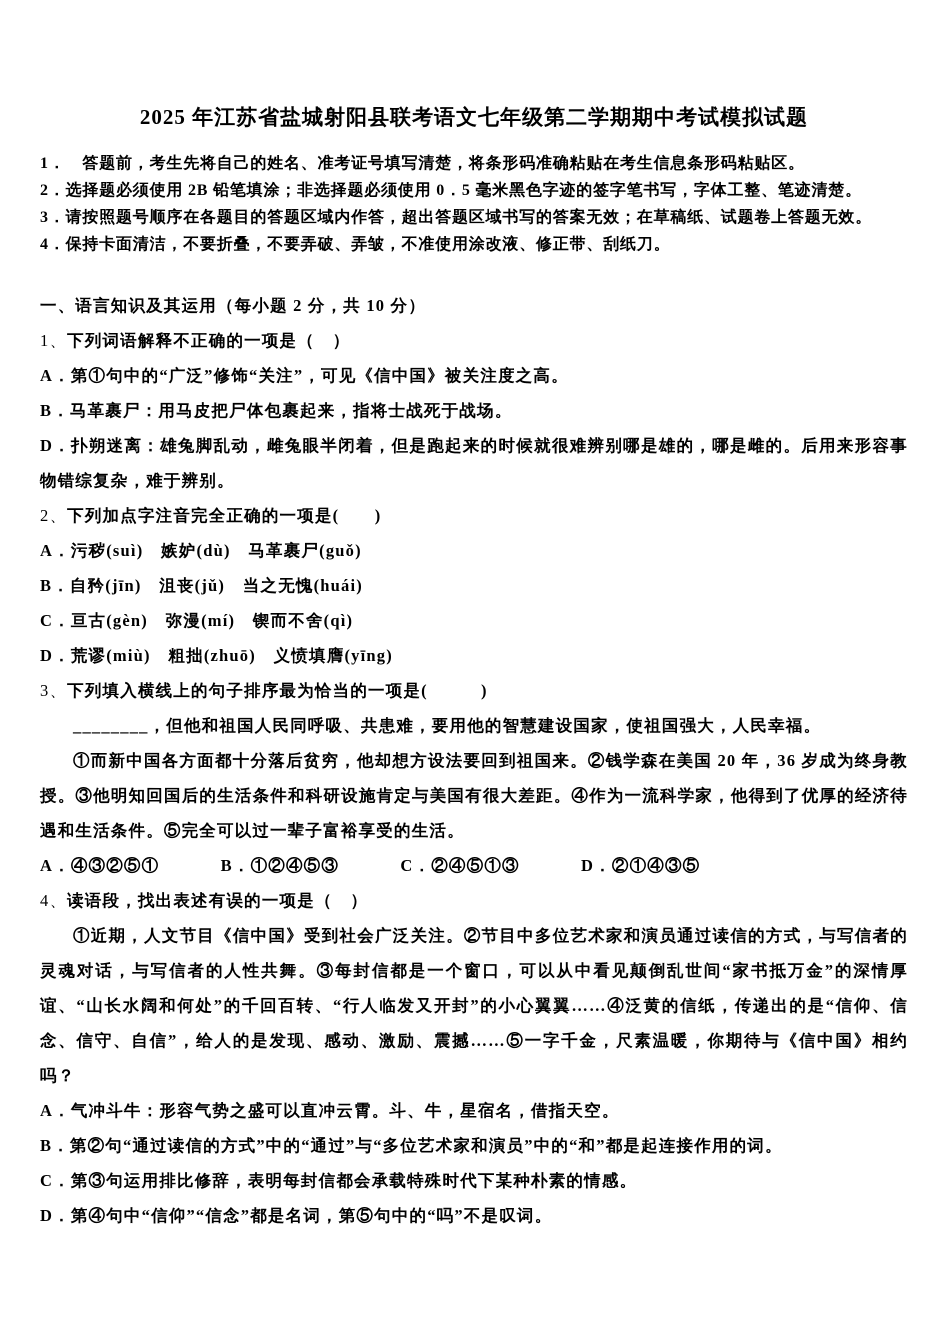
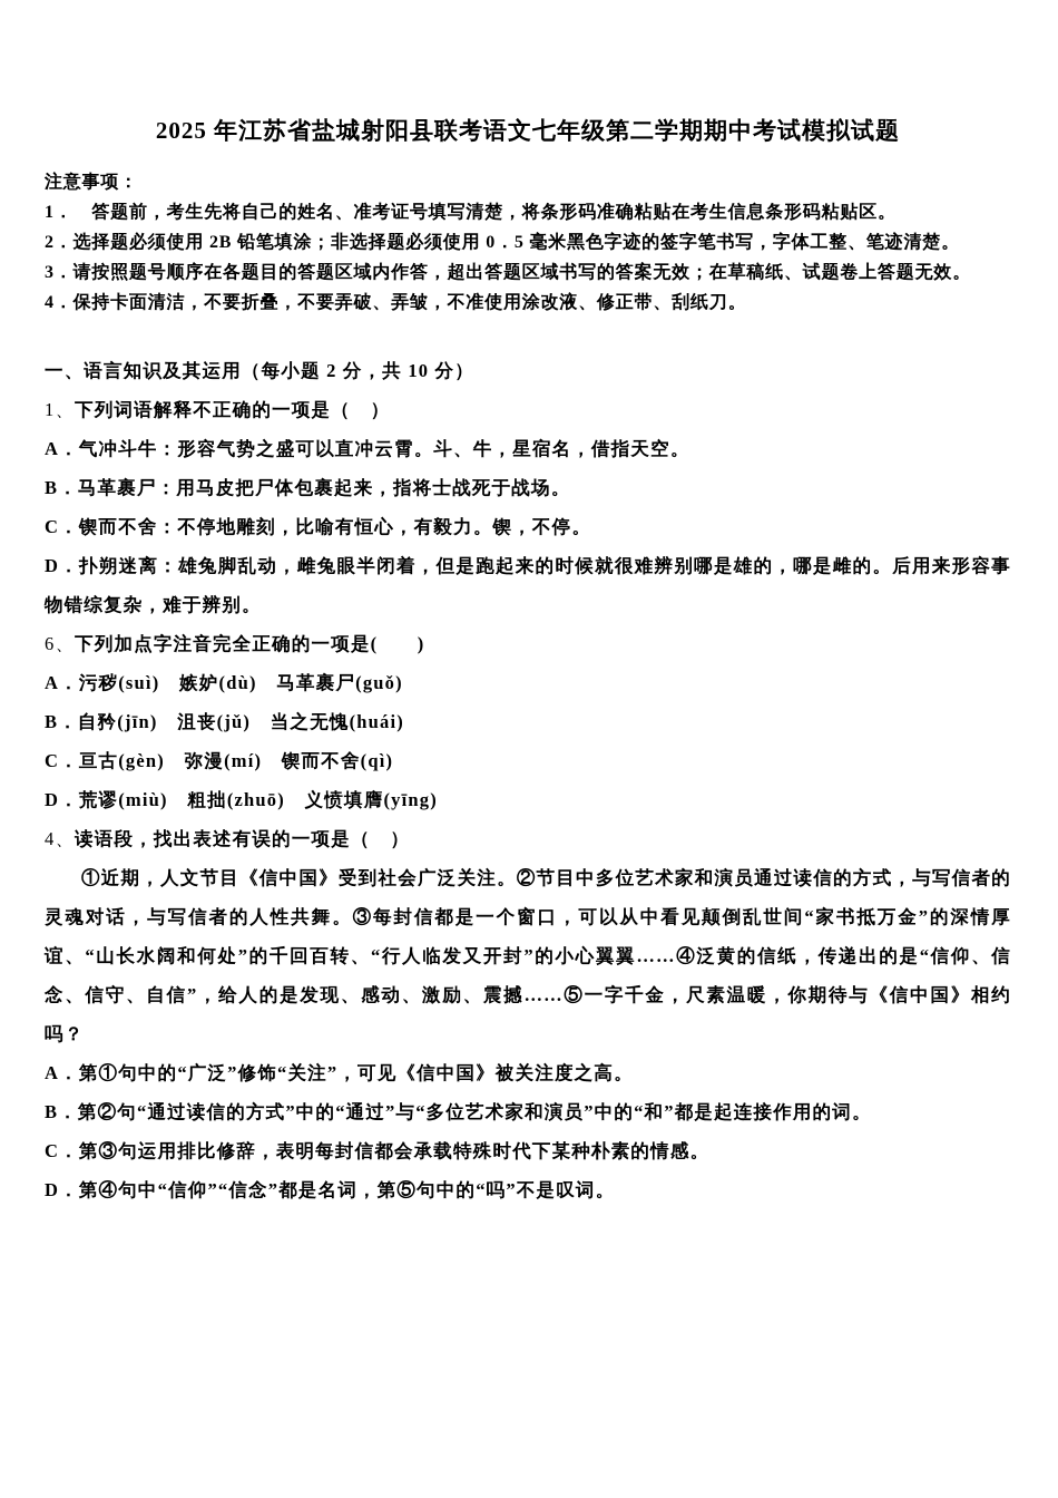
  2025 年江苏省盐城射阳县联考语文七年级第二学期期中考试模拟试题
+ 注意事项：
  1． 答题前，考生先将自己的姓名、准考证号填写清楚，将条形码准确粘贴在考生信息条形码粘贴区。
  2．选择题必须使用 2B 铅笔填涂；非选择题必须使用 0．5 毫米黑色字迹的签字笔书写，字体工整、笔迹清楚。
  3．请按照题号顺序在各题目的答题区域内作答，超出答题区域书写的答案无效；在草稿纸、试题卷上答题无效。
  4．保持卡面清洁，不要折叠，不要弄破、弄皱，不准使用涂改液、修正带、刮纸刀。
  一、语言知识及其运用（每小题 2 分，共 10 分）
  1、下列词语解释不正确的一项是（ ）
- A．第①句中的“广泛”修饰“关注”，可见《信中国》被关注度之高。
+ A．气冲斗牛：形容气势之盛可以直冲云霄。斗、牛，星宿名，借指天空。
  B．马革裹尸：用马皮把尸体包裹起来，指将士战死于战场。
+ C．锲而不舍：不停地雕刻，比喻有恒心，有毅力。锲，不停。
  D．扑朔迷离：雄兔脚乱动，雌兔眼半闭着，但是跑起来的时候就很难辨别哪是雄的，哪是雌的。后用来形容事物错综复杂，难于辨别。
- 2、下列加点字注音完全正确的一项是( )
+ 6、下列加点字注音完全正确的一项是( )
  A．污秽(suì) 嫉妒(dù) 马革裹尸(guǒ)
  B．自矜(jīn) 沮丧(jǔ) 当之无愧(huái)
  C．亘古(gèn) 弥漫(mí) 锲而不舍(qì)
  D．荒谬(miù) 粗拙(zhuō) 义愤填膺(yīng)
- 3、下列填入横线上的句子排序最为恰当的一项是( )
- ________，但他和祖国人民同呼吸、共患难，要用他的智慧建设国家，使祖国强大，人民幸福。
- ①而新中国各方面都十分落后贫穷，他却想方设法要回到祖国来。②钱学森在美国 20 年，36 岁成为终身教授。③他明知回国后的生活条件和科研设施肯定与美国有很大差距。④作为一流科学家，他得到了优厚的经济待遇和生活条件。⑤完全可以过一辈子富裕享受的生活。
- A．④③②⑤① B．①②④⑤③ C．②④⑤①③ D．②①④③⑤
  4、读语段，找出表述有误的一项是（ ）
  ①近期，人文节目《信中国》受到社会广泛关注。②节目中多位艺术家和演员通过读信的方式，与写信者的灵魂对话，与写信者的人性共舞。③每封信都是一个窗口，可以从中看见颠倒乱世间“家书抵万金”的深情厚谊、“山长水阔和何处”的千回百转、“行人临发又开封”的小心翼翼……④泛黄的信纸，传递出的是“信仰、信念、信守、自信”，给人的是发现、感动、激励、震撼……⑤一字千金，尺素温暖，你期待与《信中国》相约吗？
- A．气冲斗牛：形容气势之盛可以直冲云霄。斗、牛，星宿名，借指天空。
+ A．第①句中的“广泛”修饰“关注”，可见《信中国》被关注度之高。
  B．第②句“通过读信的方式”中的“通过”与“多位艺术家和演员”中的“和”都是起连接作用的词。
  C．第③句运用排比修辞，表明每封信都会承载特殊时代下某种朴素的情感。
  D．第④句中“信仰”“信念”都是名词，第⑤句中的“吗”不是叹词。
